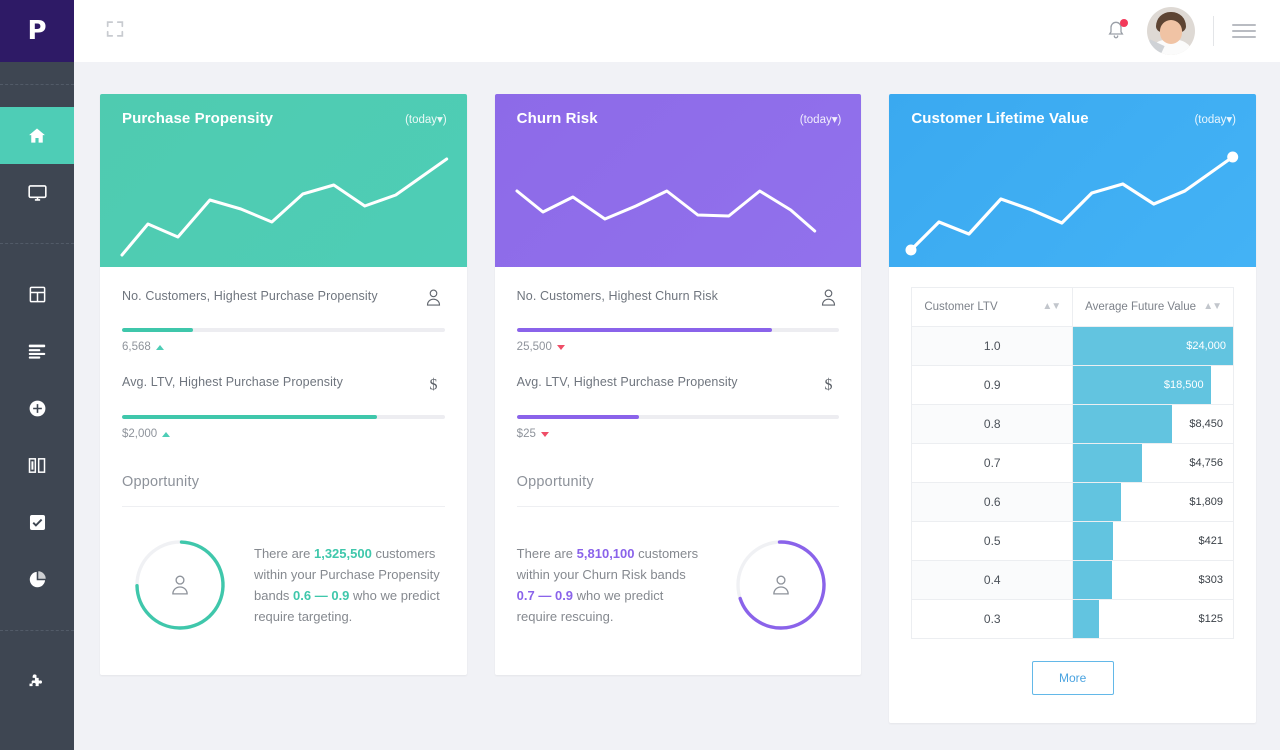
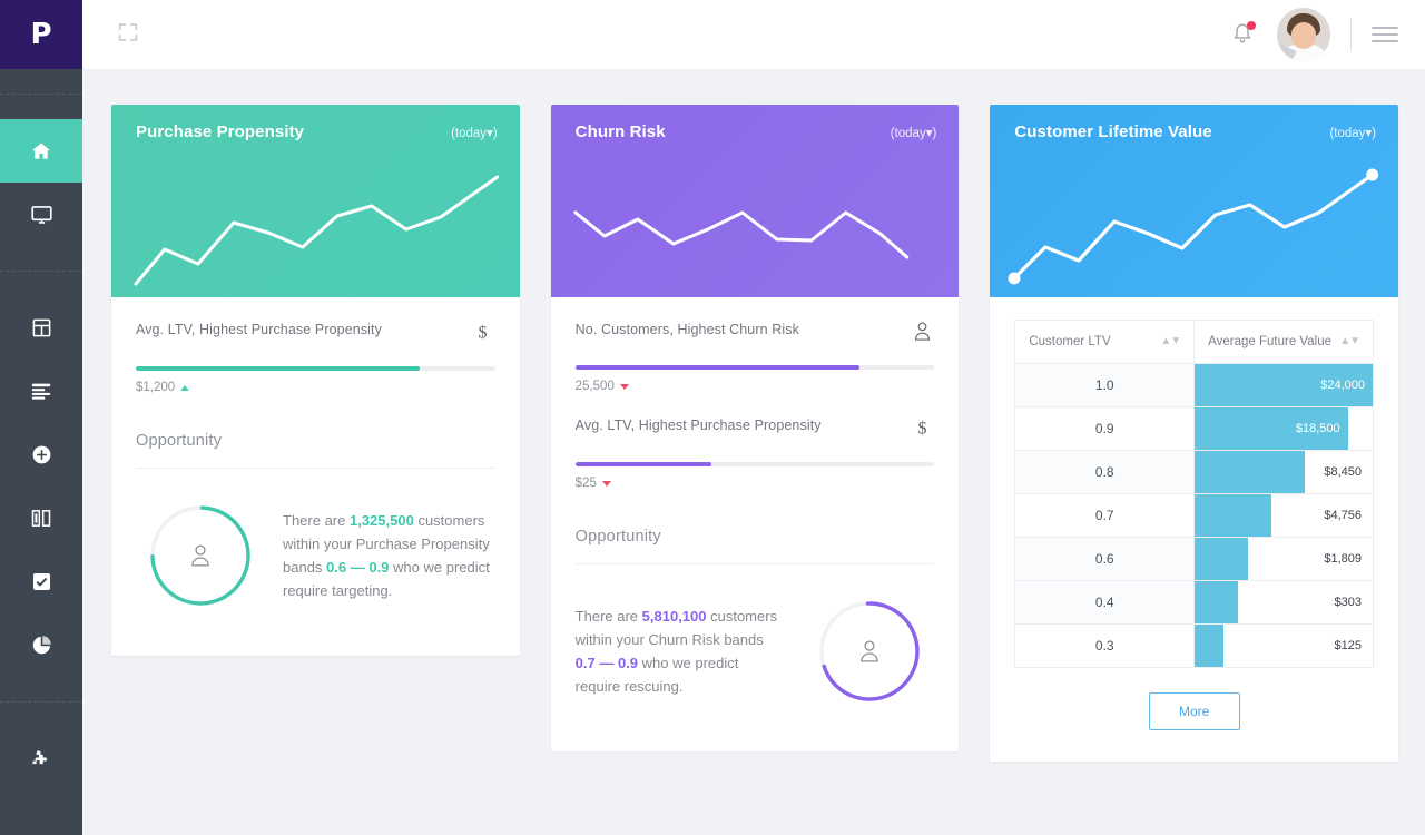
  P
  Purchase Propensity
  (today▾)
- No. Customers, Highest Purchase Propensity
- 6,568
  Avg. LTV, Highest Purchase Propensity
  $
- $2,000
+ $1,200
  Opportunity
  There are 1,325,500 customers within your Purchase Propensity bands 0.6 — 0.9 who we predict require targeting.
  Churn Risk
  (today▾)
  No. Customers, Highest Churn Risk
  25,500
  Avg. LTV, Highest Purchase Propensity
  $
  $25
  Opportunity
  There are 5,810,100 customers within your Churn Risk bands 0.7 — 0.9 who we predict require rescuing.
  Customer Lifetime Value
  (today▾)
  Customer LTV ▲▼	Average Future Value ▲▼
  1.0	$24,000
  0.9	$18,500
  0.8	$8,450
  0.7	$4,756
  0.6	$1,809
- 0.5	$421
  0.4	$303
  0.3	$125
  More
